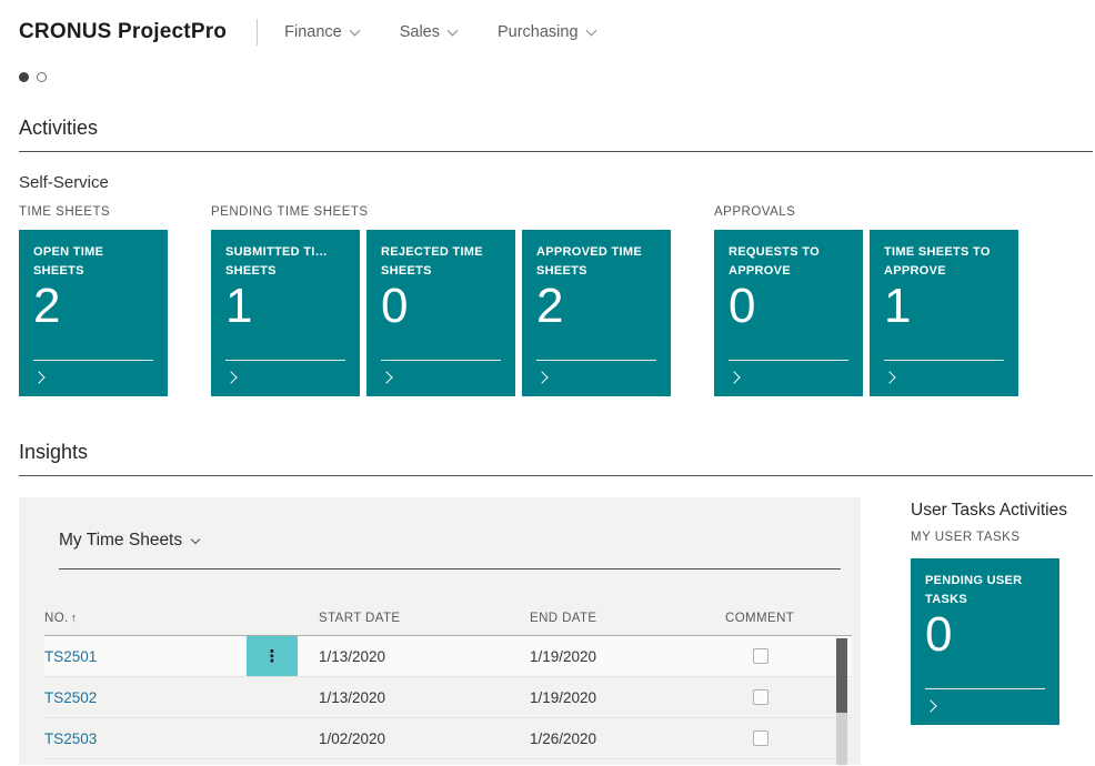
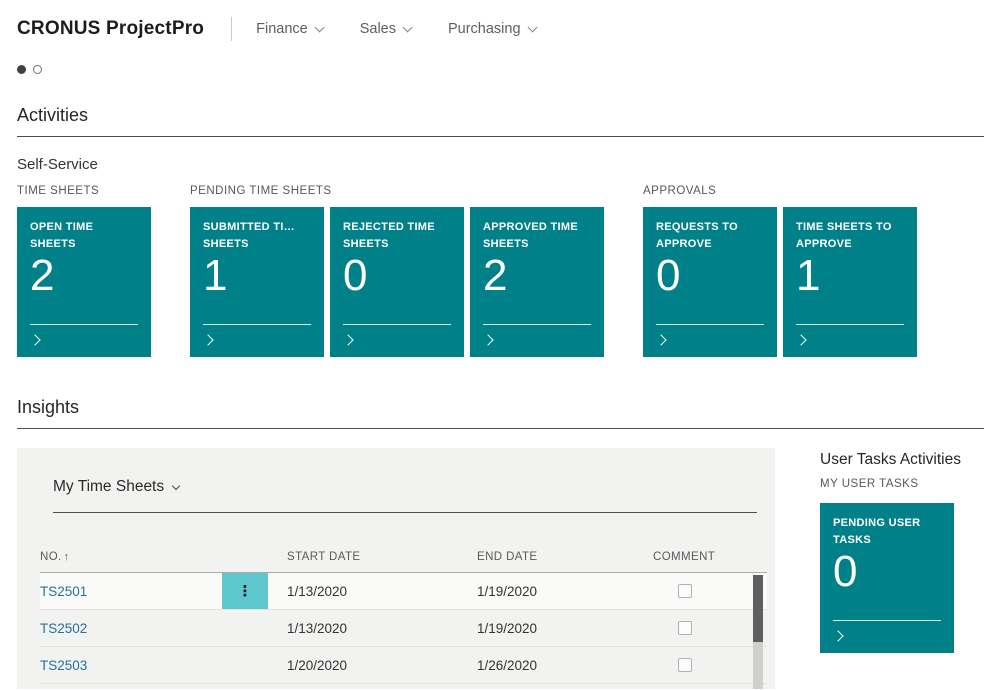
  CRONUS ProjectPro
  Finance
  Sales
  Purchasing
  Activities
  Self-Service
  TIME SHEETS
  OPEN TIME SHEETS
  2
  PENDING TIME SHEETS
  SUBMITTED TI… SHEETS
  1
  REJECTED TIME SHEETS
  0
  APPROVED TIME SHEETS
  2
  APPROVALS
  REQUESTS TO APPROVE
  0
  TIME SHEETS TO APPROVE
  1
  Insights
  My Time Sheets
  NO.
  ↑
  START DATE
  END DATE
  COMMENT
  TS2501
  ⋮
  1/13/2020
  1/19/2020
  TS2502
  1/13/2020
  1/19/2020
  TS2503
- 1/02/2020
+ 1/20/2020
  1/26/2020
  User Tasks Activities
  MY USER TASKS
  PENDING USER TASKS
  0
